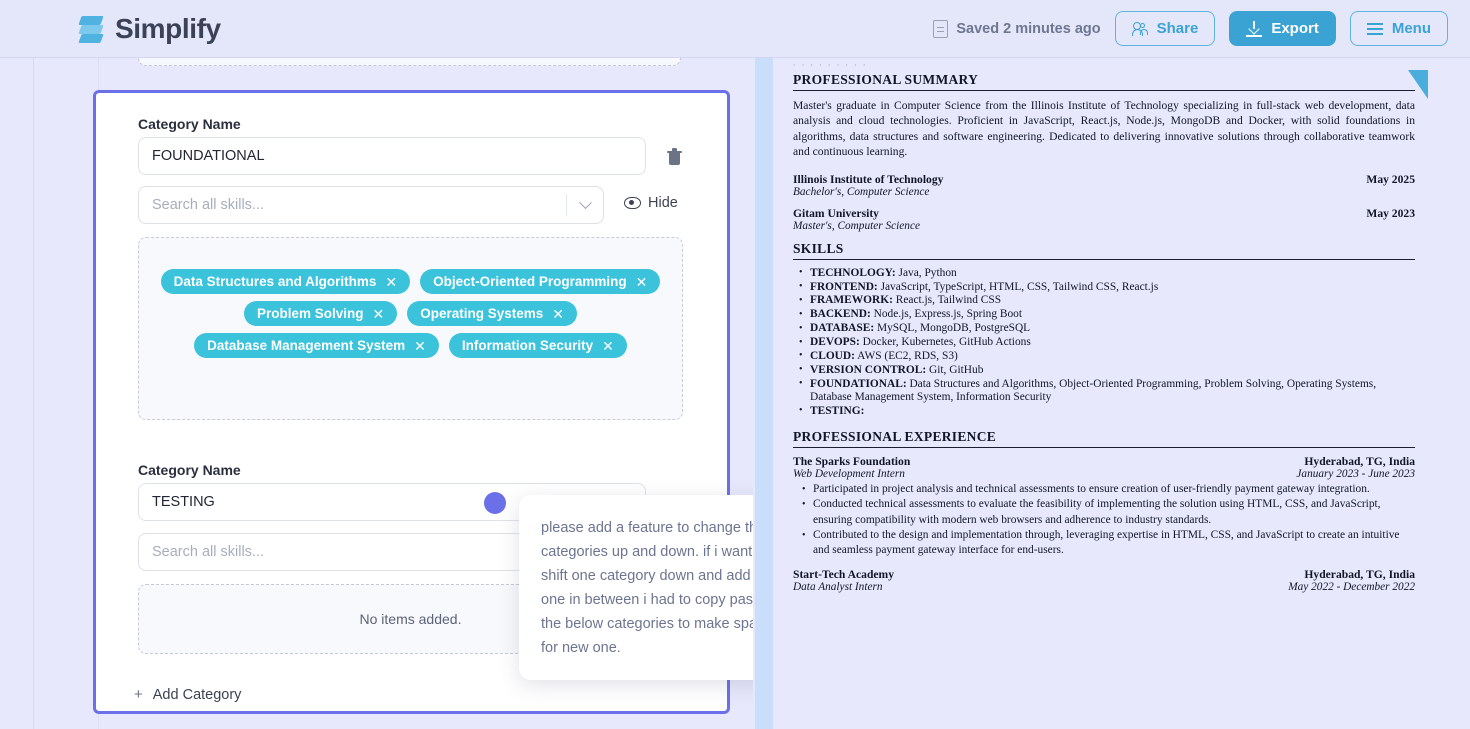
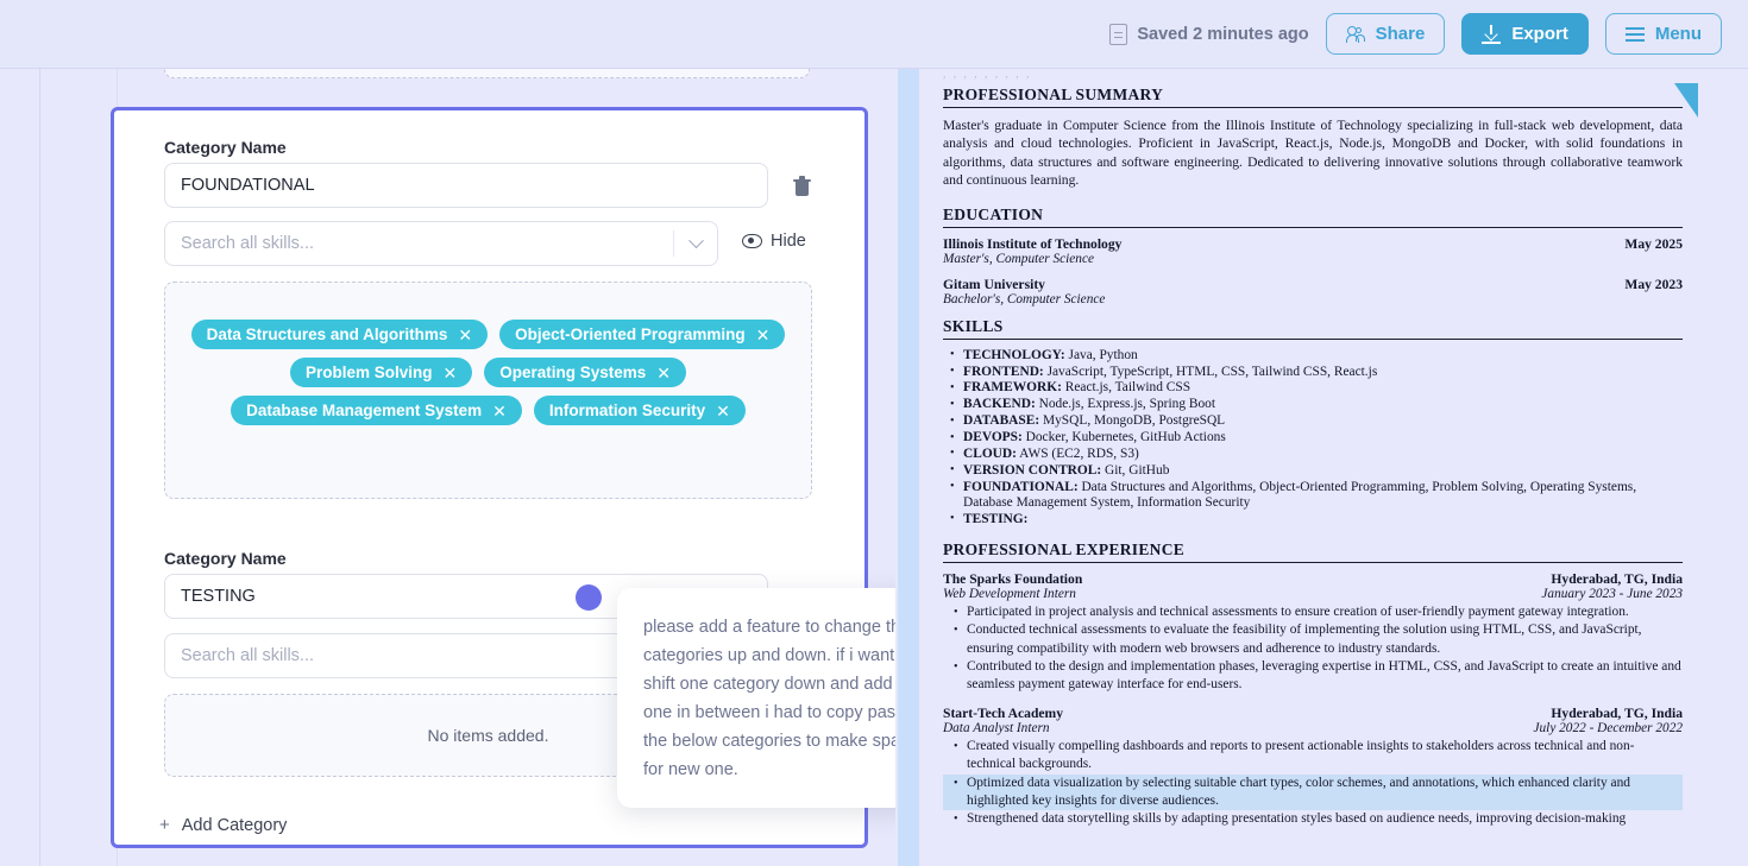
- Simplify
  Saved 2 minutes ago
  Share
  Export
  Menu
  Category Name
  FOUNDATIONAL
  Search all skills...
  Hide
  Data Structures and Algorithms
  ✕
  Object-Oriented Programming
  ✕
  Problem Solving
  ✕
  Operating Systems
  ✕
  Database Management System
  ✕
  Information Security
  ✕
  Category Name
  TESTING
  Search all skills...
  No items added.
  +
  Add Category
  please add a feature to change t categories up and down. if i want shift one category down and add one in between i had to copy pas the below categories to make spa for new one.
  , , , , , , , , ,
  PROFESSIONAL SUMMARY
  Master's graduate in Computer Science from the Illinois Institute of Technology specializing in full-stack web development, data analysis and cloud technologies. Proficient in JavaScript, React.js, Node.js, MongoDB and Docker, with solid foundations in algorithms, data structures and software engineering. Dedicated to delivering innovative solutions through collaborative teamwork and continuous learning.
+ EDUCATION
  Illinois Institute of Technology
  May 2025
- Bachelor's, Computer Science
+ Master's, Computer Science
  Gitam University
  May 2023
- Master's, Computer Science
+ Bachelor's, Computer Science
  SKILLS
  TECHNOLOGY: Java, Python
  FRONTEND: JavaScript, TypeScript, HTML, CSS, Tailwind CSS, React.js
  FRAMEWORK: React.js, Tailwind CSS
  BACKEND: Node.js, Express.js, Spring Boot
  DATABASE: MySQL, MongoDB, PostgreSQL
  DEVOPS: Docker, Kubernetes, GitHub Actions
  CLOUD: AWS (EC2, RDS, S3)
  VERSION CONTROL: Git, GitHub
  FOUNDATIONAL: Data Structures and Algorithms, Object-Oriented Programming, Problem Solving, Operating Systems, Database Management System, Information Security
  TESTING:
  PROFESSIONAL EXPERIENCE
  The Sparks Foundation
  Hyderabad, TG, India
  Web Development Intern
  January 2023 - June 2023
  Participated in project analysis and technical assessments to ensure creation of user-friendly payment gateway integration.
  Conducted technical assessments to evaluate the feasibility of implementing the solution using HTML, CSS, and JavaScript, ensuring compatibility with modern web browsers and adherence to industry standards.
- Contributed to the design and implementation through, leveraging expertise in HTML, CSS, and JavaScript to create an intuitive and seamless payment gateway interface for end-users.
+ Contributed to the design and implementation phases, leveraging expertise in HTML, CSS, and JavaScript to create an intuitive and seamless payment gateway interface for end-users.
  Start-Tech Academy
  Hyderabad, TG, India
  Data Analyst Intern
- May 2022 - December 2022
+ July 2022 - December 2022
+ Created visually compelling dashboards and reports to present actionable insights to stakeholders across technical and non-technical backgrounds.
+ Optimized data visualization by selecting suitable chart types, color schemes, and annotations, which enhanced clarity and highlighted key insights for diverse audiences.
+ Strengthened data storytelling skills by adapting presentation styles based on audience needs, improving decision-making
